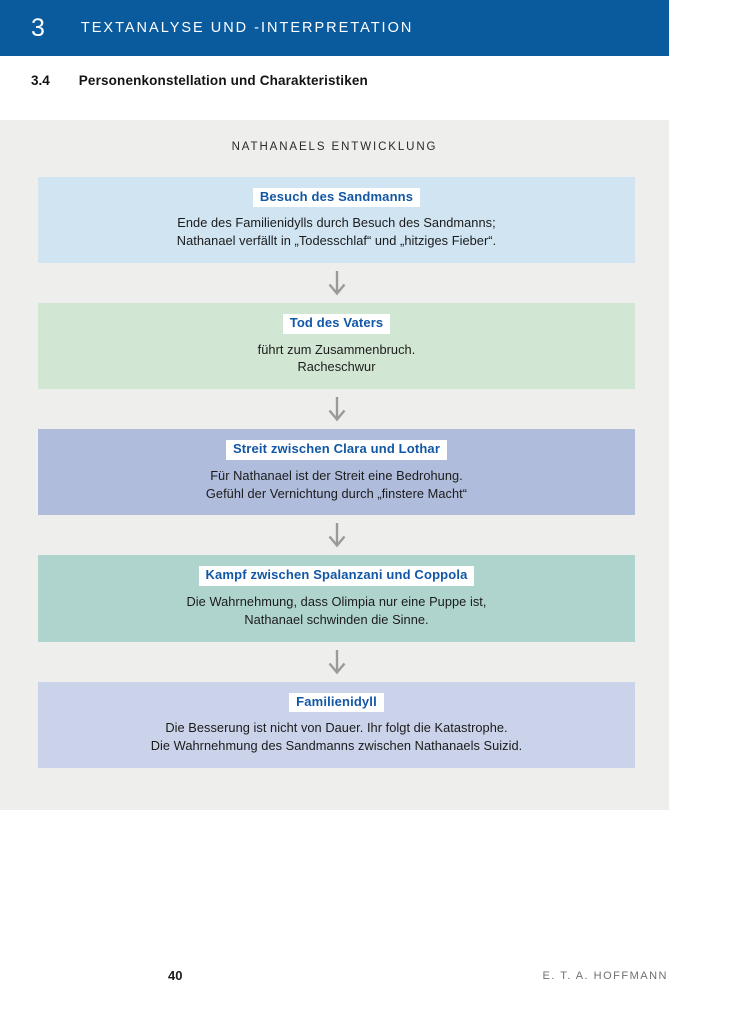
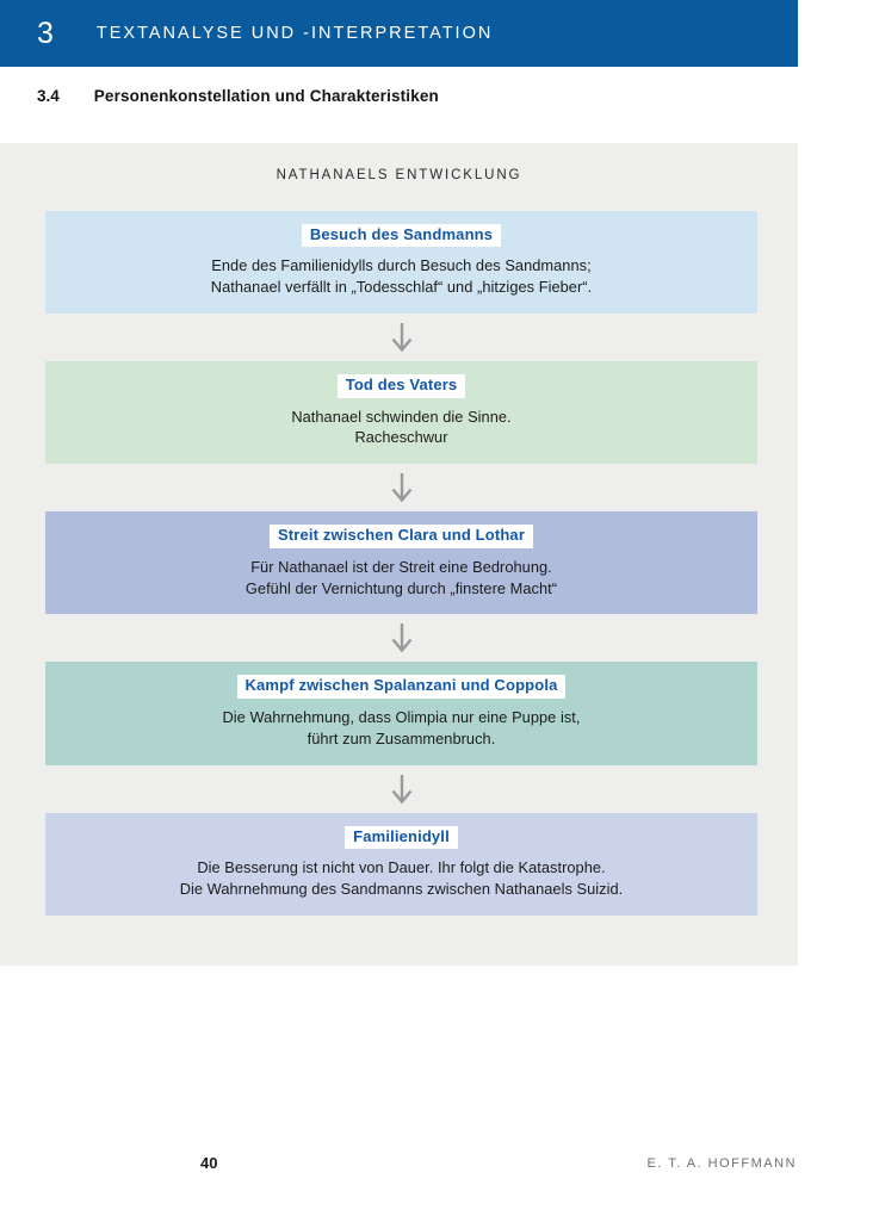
  3
  TEXTANALYSE UND -INTERPRETATION
  3.4
  Personenkonstellation und Charakteristiken
  NATHANAELS ENTWICKLUNG
  Besuch des Sandmanns
  Ende des Familienidylls durch Besuch des Sandmanns;
  Nathanael verfällt in „Todesschlaf“ und „hitziges Fieber“.
  Tod des Vaters
- führt zum Zusammenbruch.
+ Nathanael schwinden die Sinne.
  Racheschwur
  Streit zwischen Clara und Lothar
  Für Nathanael ist der Streit eine Bedrohung.
  Gefühl der Vernichtung durch „finstere Macht“
  Kampf zwischen Spalanzani und Coppola
  Die Wahrnehmung, dass Olimpia nur eine Puppe ist,
- Nathanael schwinden die Sinne.
+ führt zum Zusammenbruch.
  Familienidyll
  Die Besserung ist nicht von Dauer. Ihr folgt die Katastrophe.
  Die Wahrnehmung des Sandmanns zwischen Nathanaels Suizid.
  40
  E. T. A. HOFFMANN
